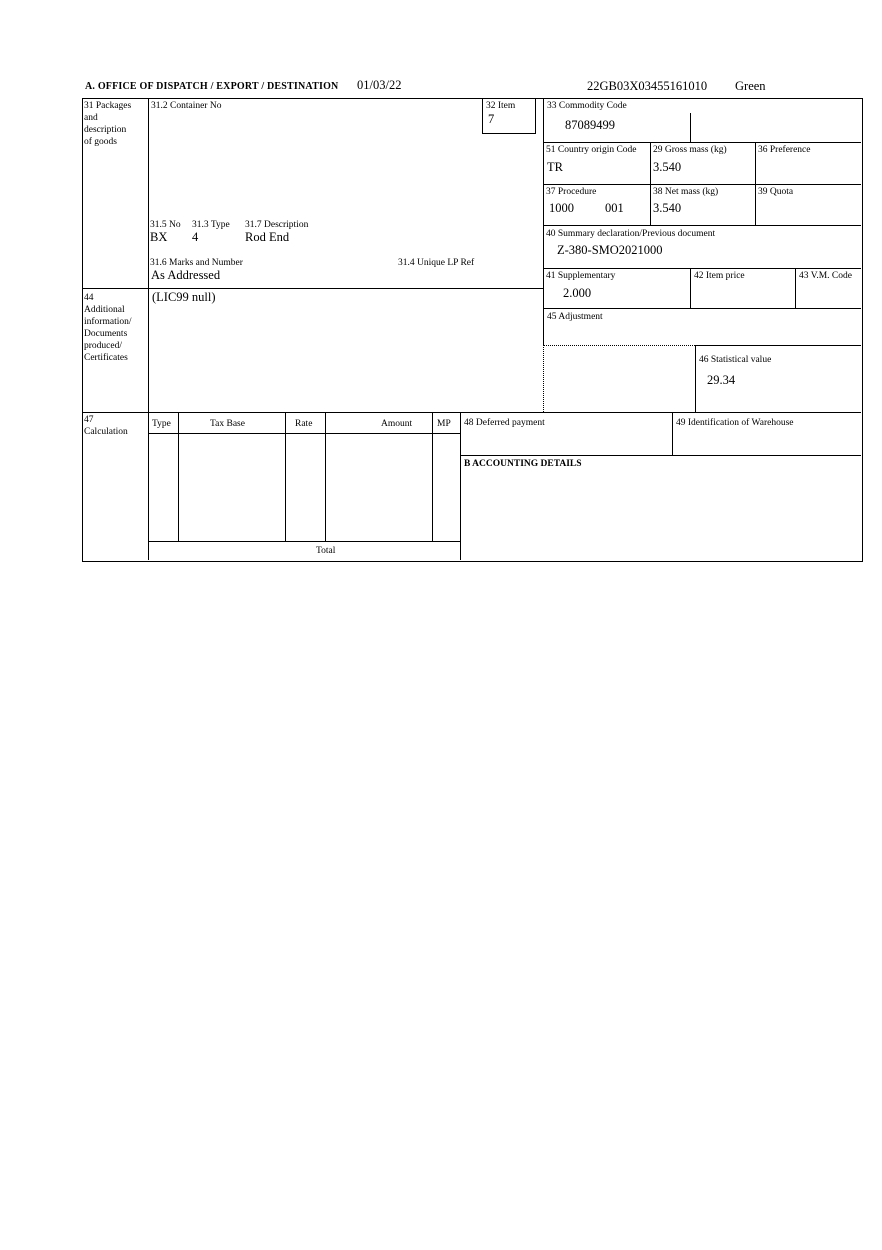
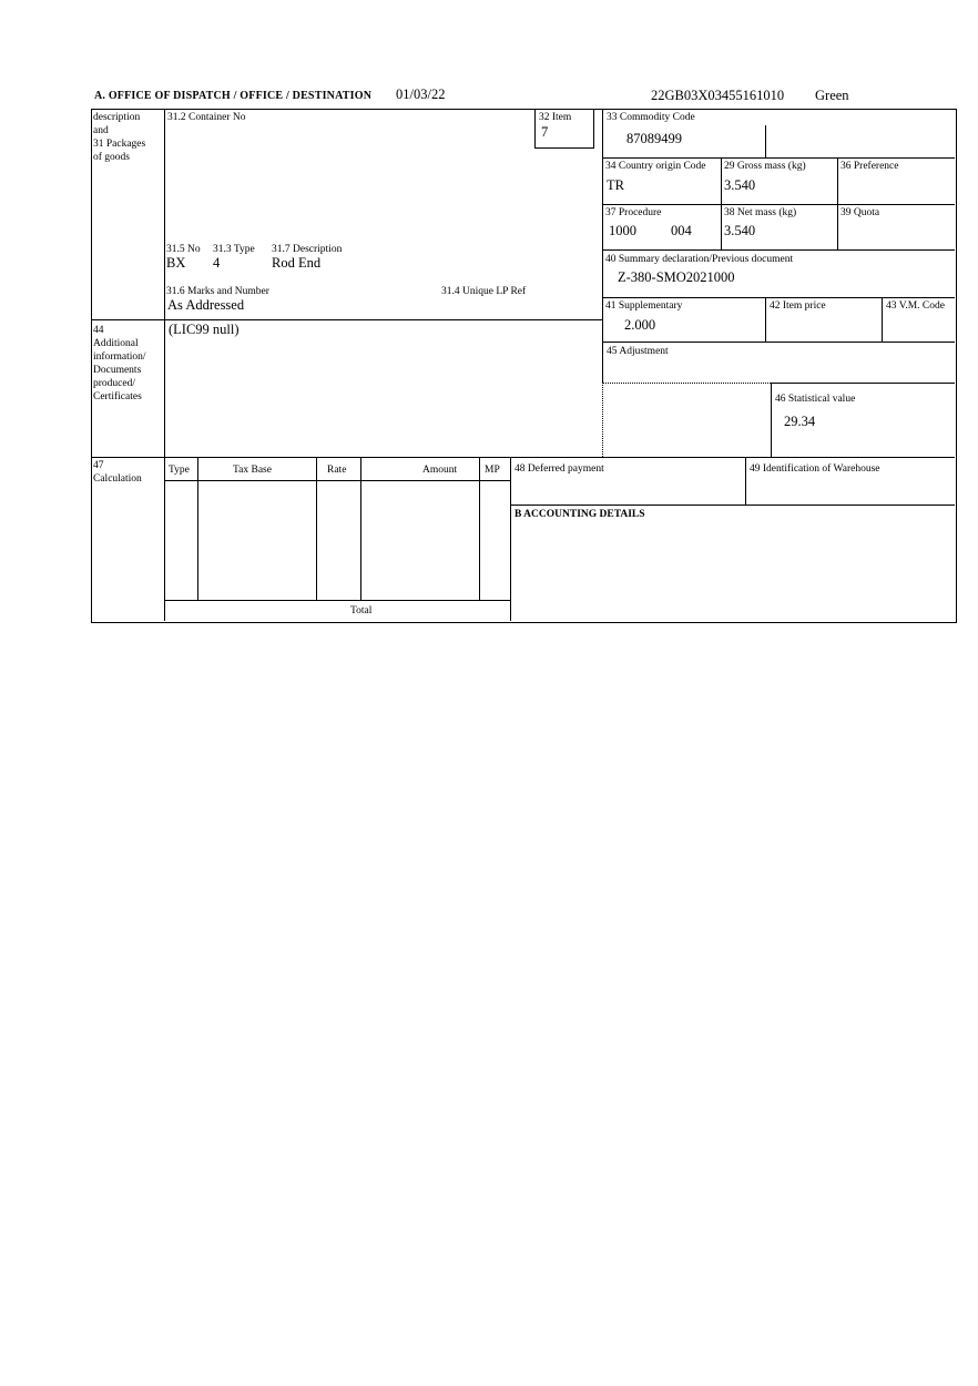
- A. OFFICE OF DISPATCH / EXPORT / DESTINATION
+ A. OFFICE OF DISPATCH / OFFICE / DESTINATION
  01/03/22
  22GB03X03455161010
  Green
- 31 Packages
+ description
  and
- description
+ 31 Packages
  of goods
  31.2 Container No
  32 Item
  7
  33 Commodity Code
  87089499
- 51 Country origin Code
+ 34 Country origin Code
  TR
  29 Gross mass (kg)
  3.540
  36 Preference
  37 Procedure
  1000
- 001
+ 004
  38 Net mass (kg)
  3.540
  39 Quota
  31.5 No
  31.3 Type
  31.7 Description
  BX
  4
  Rod End
  40 Summary declaration/Previous document
  Z-380-SMO2021000
  31.6 Marks and Number
  31.4 Unique LP Ref
  As Addressed
  41 Supplementary
  2.000
  42 Item price
  43 V.M. Code
  44
  Additional
  information/
  Documents
  produced/
  Certificates
  (LIC99 null)
  45 Adjustment
  46 Statistical value
  29.34
  47
  Calculation
  Type
  Tax Base
  Rate
  Amount
  MP
  Total
  48 Deferred payment
  49 Identification of Warehouse
  B ACCOUNTING DETAILS
